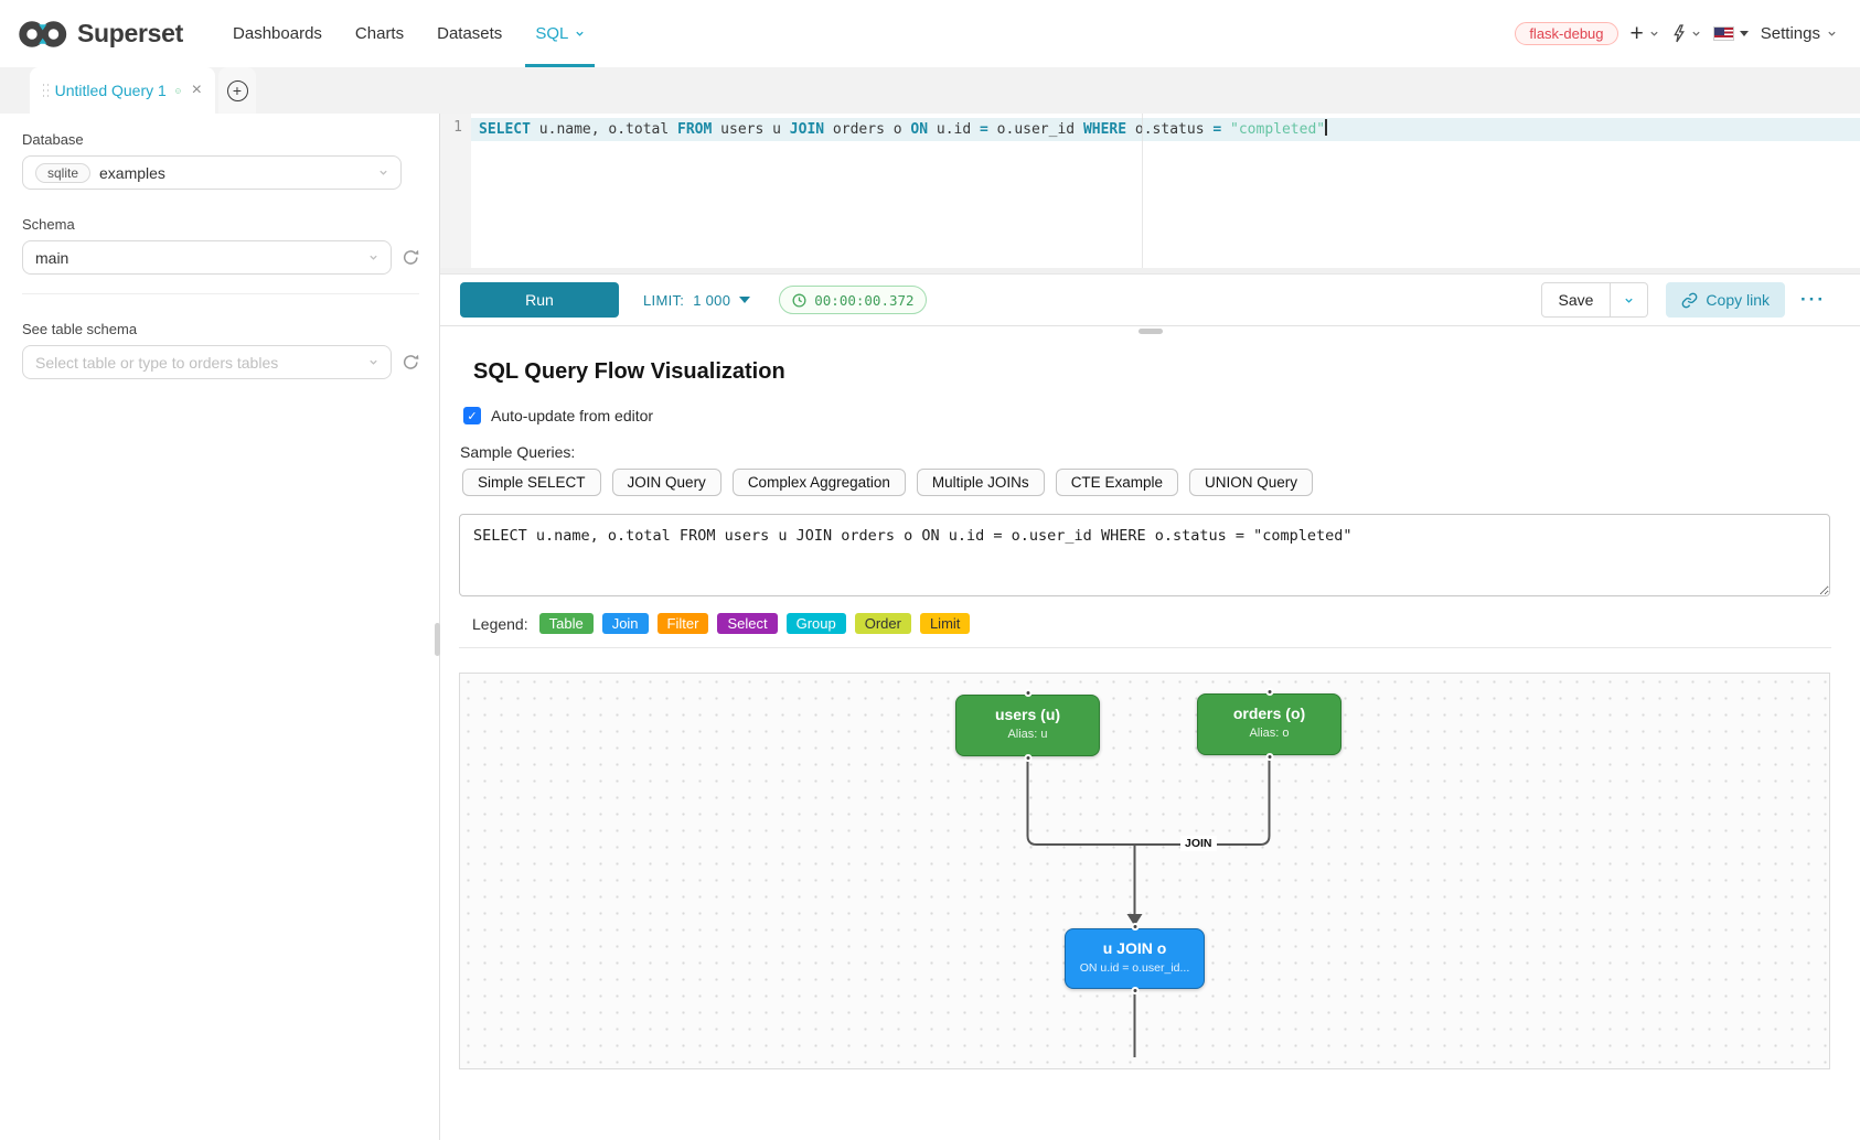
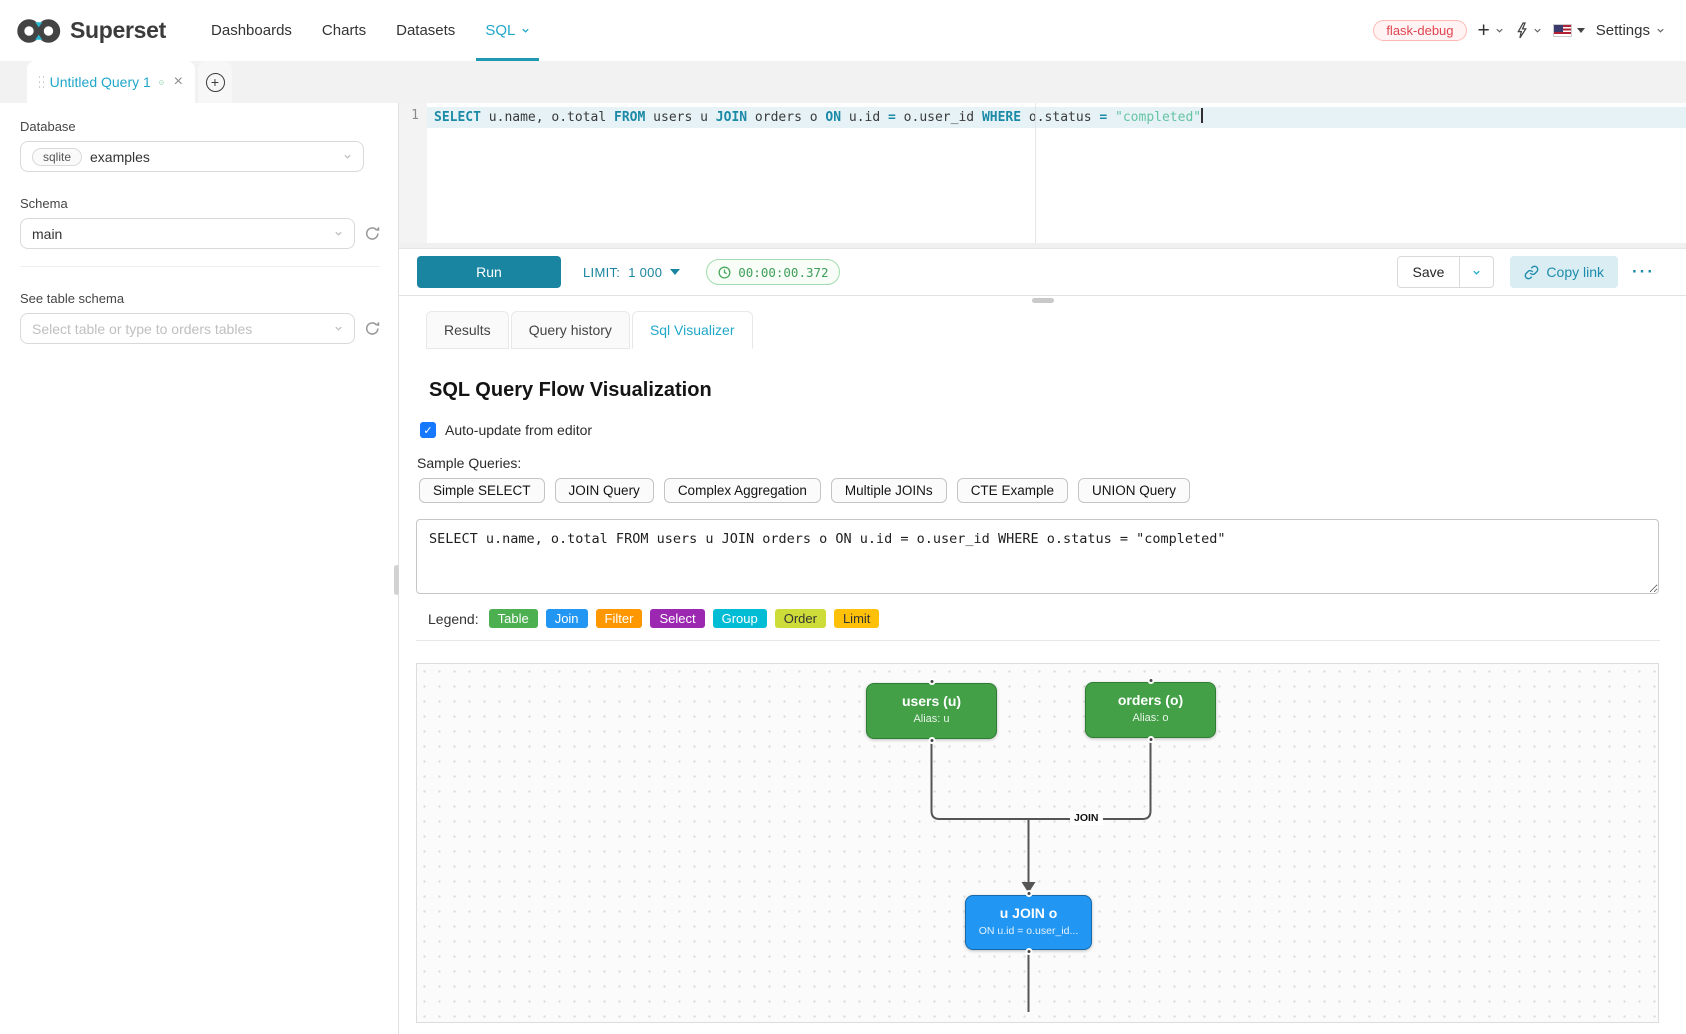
  Superset
  Dashboards
  Charts
  Datasets
  SQL
  flask-debug
  +
  Settings
  Untitled Query 1
  ×
  +
  Database
  sqlite
  examples
  Schema
  main
  See table schema
  Select table or type to orders tables
  1
  SELECT u.name, o.total FROM users u JOIN orders o ON u.id = o.user_id WHERE o.status = "completed"
  Run
  LIMIT:
  1 000
  00:00:00.372
  Save
  Copy link
  ···
+ Results
+ Query history
+ Sql Visualizer
  SQL Query Flow Visualization
  ✓
  Auto-update from editor
  Sample Queries:
  Simple SELECT
  JOIN Query
  Complex Aggregation
  Multiple JOINs
  CTE Example
  UNION Query
  SELECT u.name, o.total FROM users u JOIN orders o ON u.id = o.user_id WHERE o.status = "completed"
  Legend:
  Table
  Join
  Filter
  Select
  Group
  Order
  Limit
  users (u)
  Alias: u
  orders (o)
  Alias: o
  JOIN
  u JOIN o
  ON u.id = o.user_id...
